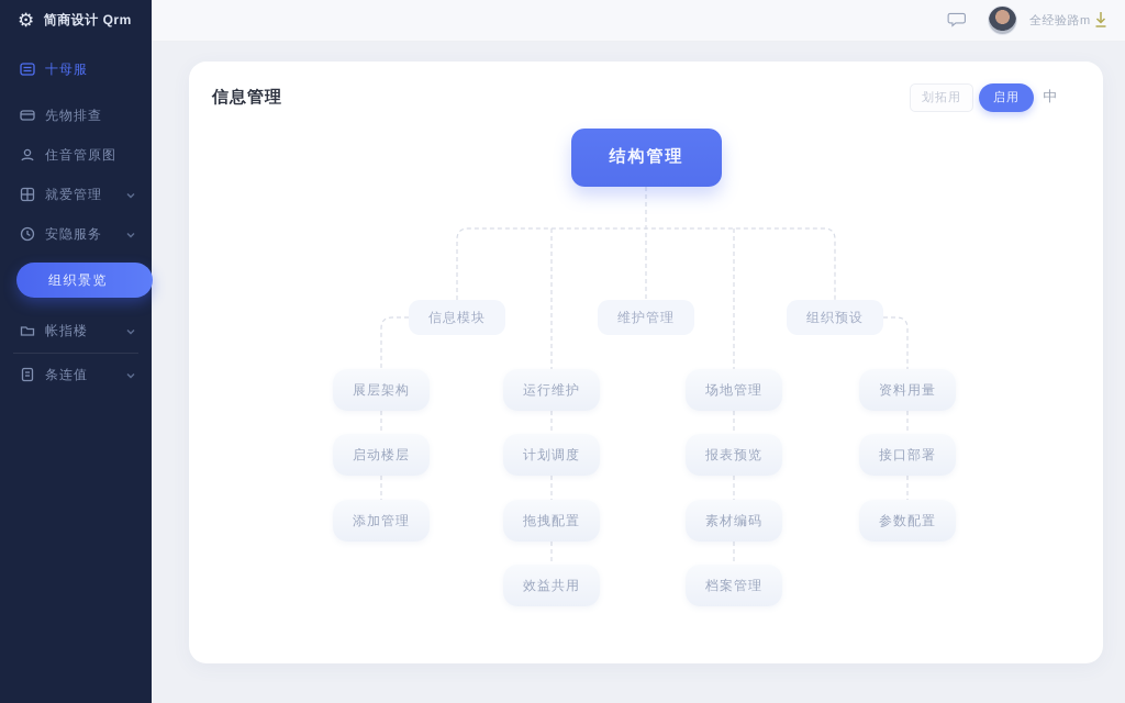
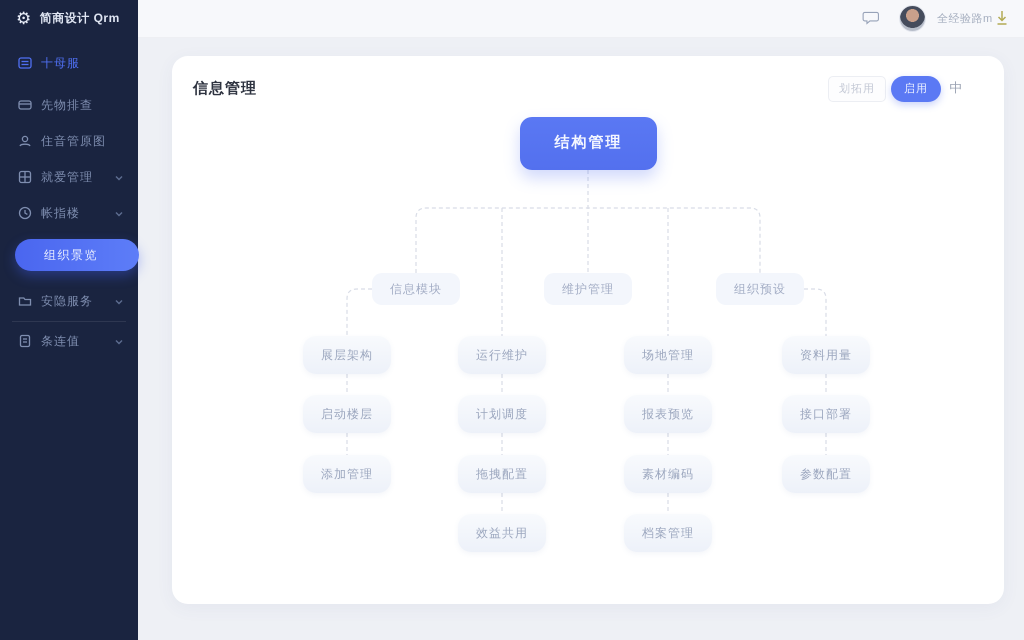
  ⚙
  简商设计 Qrm
  十母服
  先物排查
  住音管原图
  就爱管理
- 安隐服务
+ 帐指楼
  组织景览
- 帐指楼
+ 安隐服务
  条连值
  全经验路m
  信息管理
  划拓用
  启用
  中
  结构管理
  信息模块
  维护管理
  组织预设
  展层架构
  启动楼层
  添加管理
  运行维护
  计划调度
  拖拽配置
  效益共用
  场地管理
  报表预览
  素材编码
  档案管理
  资料用量
  接口部署
  参数配置
